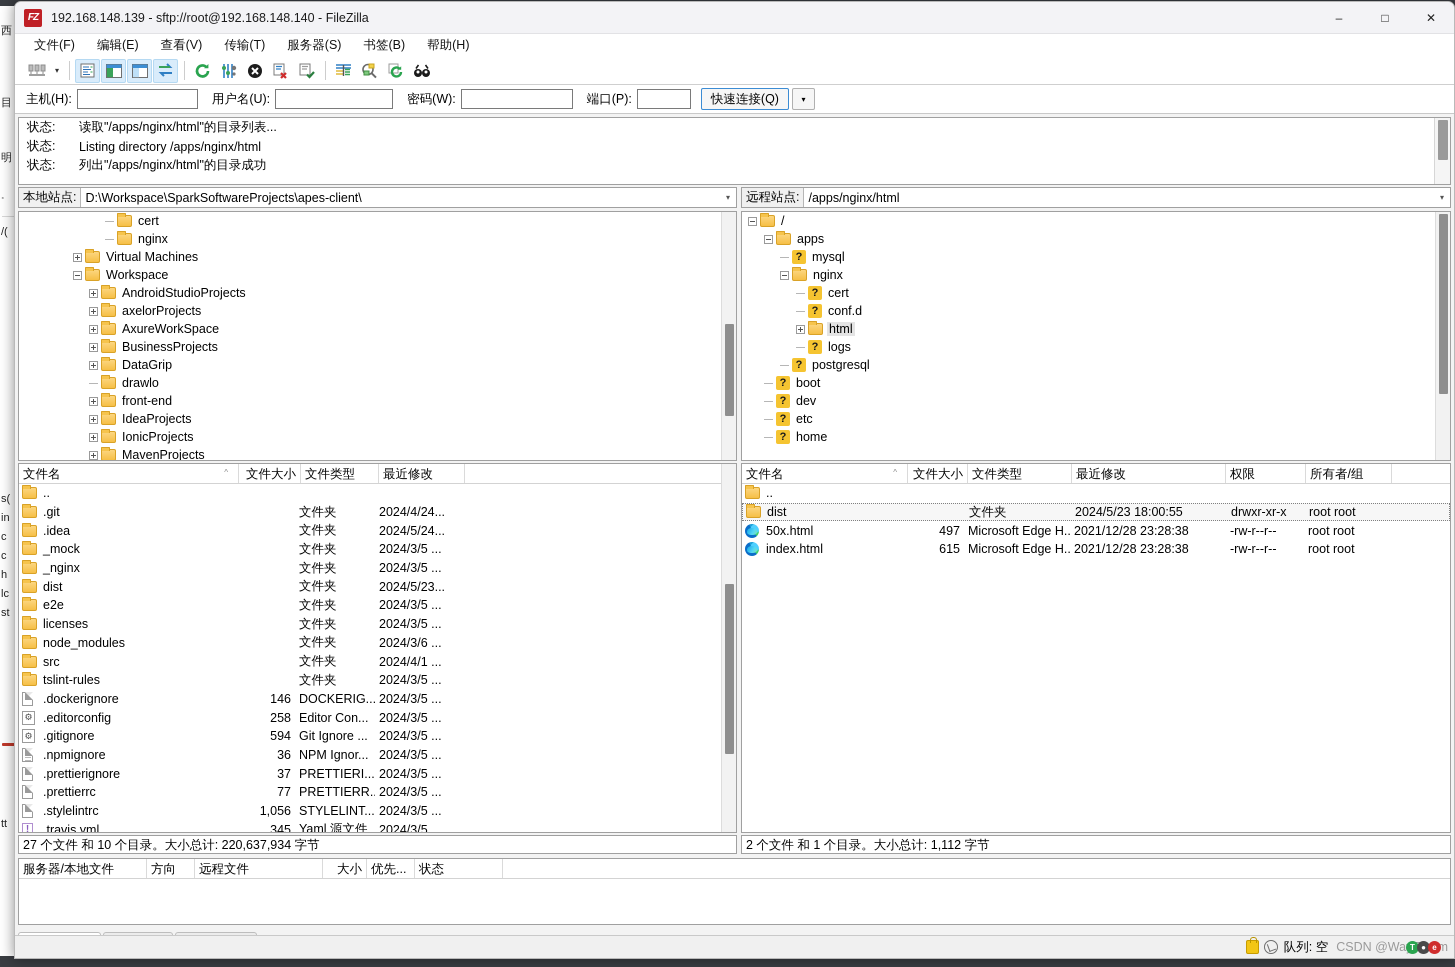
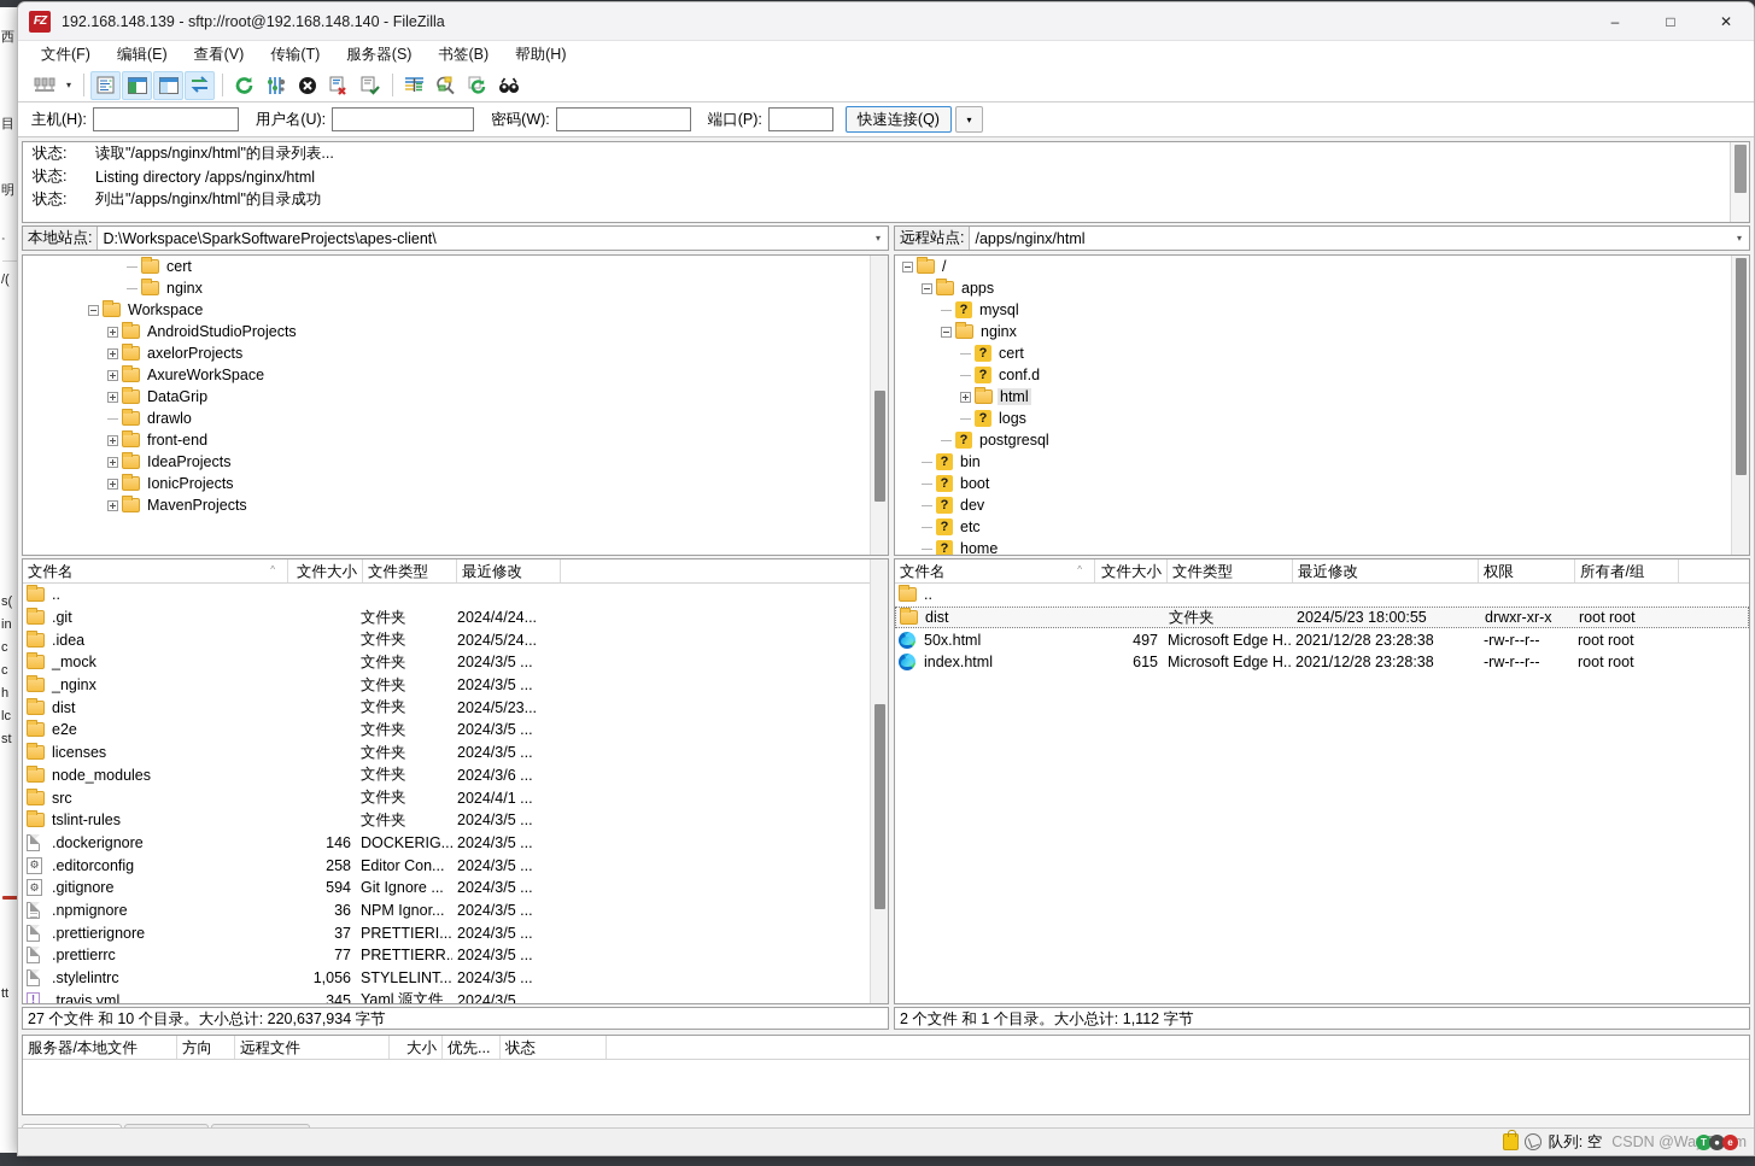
  西
  目
  明
  。
  /(
  s(
  in
  c
  c
  h
  lc
  st
  tt
  192.168.148.139 - sftp://root@192.168.148.140 - FileZilla
  –
  □
  ✕
  文件(F)
  编辑(E)
  查看(V)
  传输(T)
  服务器(S)
  书签(B)
  帮助(H)
  ▾
  主机(H):
  用户名(U):
  密码(W):
  端口(P):
  快速连接(Q)
  ▾
  状态:
  读取"/apps/nginx/html"的目录列表...
  状态:
  Listing directory /apps/nginx/html
  状态:
  列出"/apps/nginx/html"的目录成功
  本地站点:
  D:\Workspace\SparkSoftwareProjects\apes-client\
  ▾
  远程站点:
  /apps/nginx/html
  ▾
  cert
  nginx
- Virtual Machines
  Workspace
  AndroidStudioProjects
  axelorProjects
  AxureWorkSpace
- BusinessProjects
  DataGrip
  drawlo
  front-end
  IdeaProjects
  IonicProjects
  MavenProjects
  /
  apps
  mysql
  nginx
  cert
  conf.d
  html
  logs
  postgresql
+ bin
  boot
  dev
  etc
  home
  文件名
  ^
  文件大小
  文件类型
  最近修改
  ..
  .git
  文件夹
  2024/4/24...
  .idea
  文件夹
  2024/5/24...
  _mock
  文件夹
  2024/3/5 ...
  _nginx
  文件夹
  2024/3/5 ...
  dist
  文件夹
  2024/5/23...
  e2e
  文件夹
  2024/3/5 ...
  licenses
  文件夹
  2024/3/5 ...
  node_modules
  文件夹
  2024/3/6 ...
  src
  文件夹
  2024/4/1 ...
  tslint-rules
  文件夹
  2024/3/5 ...
  .dockerignore
  146
  DOCKERIG...
  2024/3/5 ...
  .editorconfig
  258
  Editor Con...
  2024/3/5 ...
  .gitignore
  594
  Git Ignore ...
  2024/3/5 ...
  .npmignore
  36
  NPM Ignor...
  2024/3/5 ...
  .prettierignore
  37
  PRETTIERI...
  2024/3/5 ...
  .prettierrc
  77
  PRETTIERR.
  2024/3/5 ...
  .stylelintrc
  1,056
  STYLELINT...
  2024/3/5 ...
  .travis.yml
  345
  Yaml 源文件
  2024/3/5 ...
  文件名
  ^
  文件大小
  文件类型
  最近修改
  权限
  所有者/组
  ..
  dist
  文件夹
  2024/5/23 18:00:55
  drwxr-xr-x
  root root
  50x.html
  497
  Microsoft Edge H..
  2021/12/28 23:28:38
  -rw-r--r--
  root root
  index.html
  615
  Microsoft Edge H..
  2021/12/28 23:28:38
  -rw-r--r--
  root root
  27 个文件 和 10 个目录。大小总计: 220,637,934 字节
  2 个文件 和 1 个目录。大小总计: 1,112 字节
  服务器/本地文件
  方向
  远程文件
  大小
  优先...
  状态
  队列: 空
  T
  ●
  e
